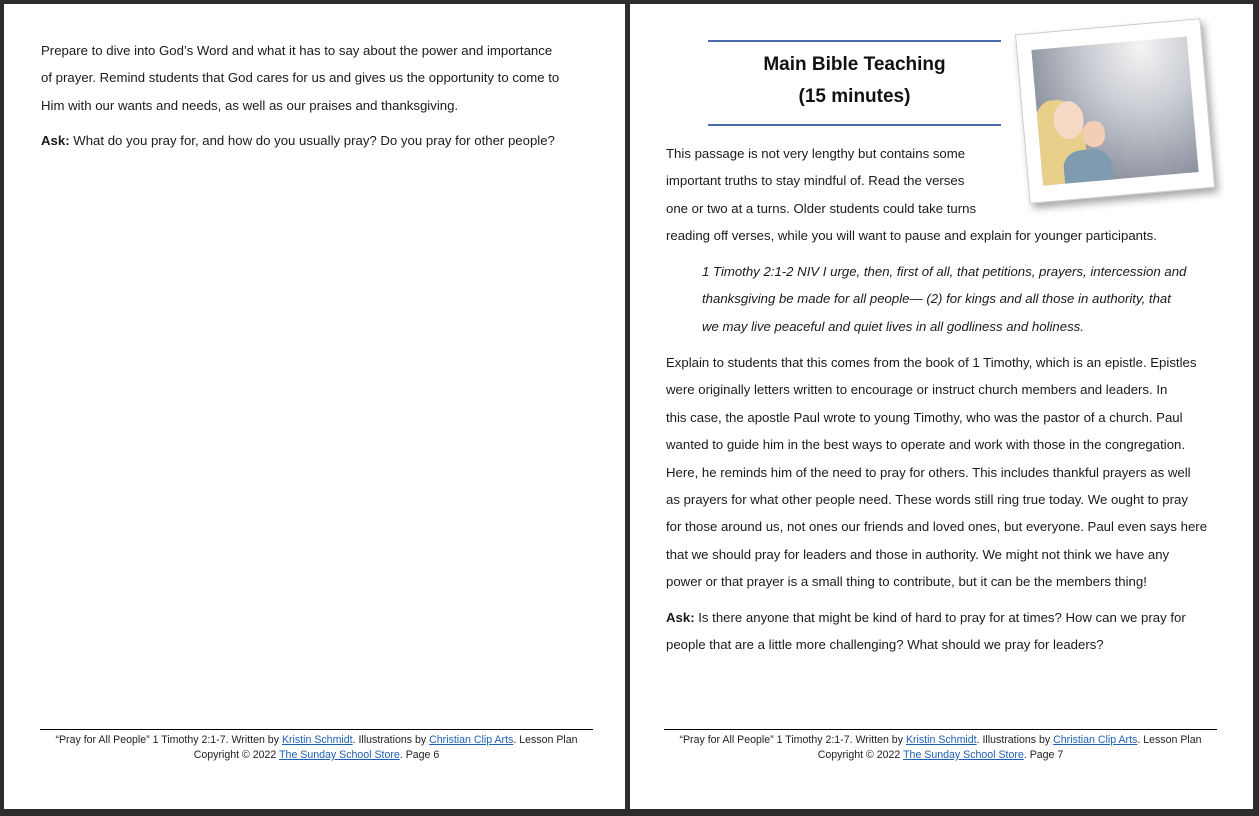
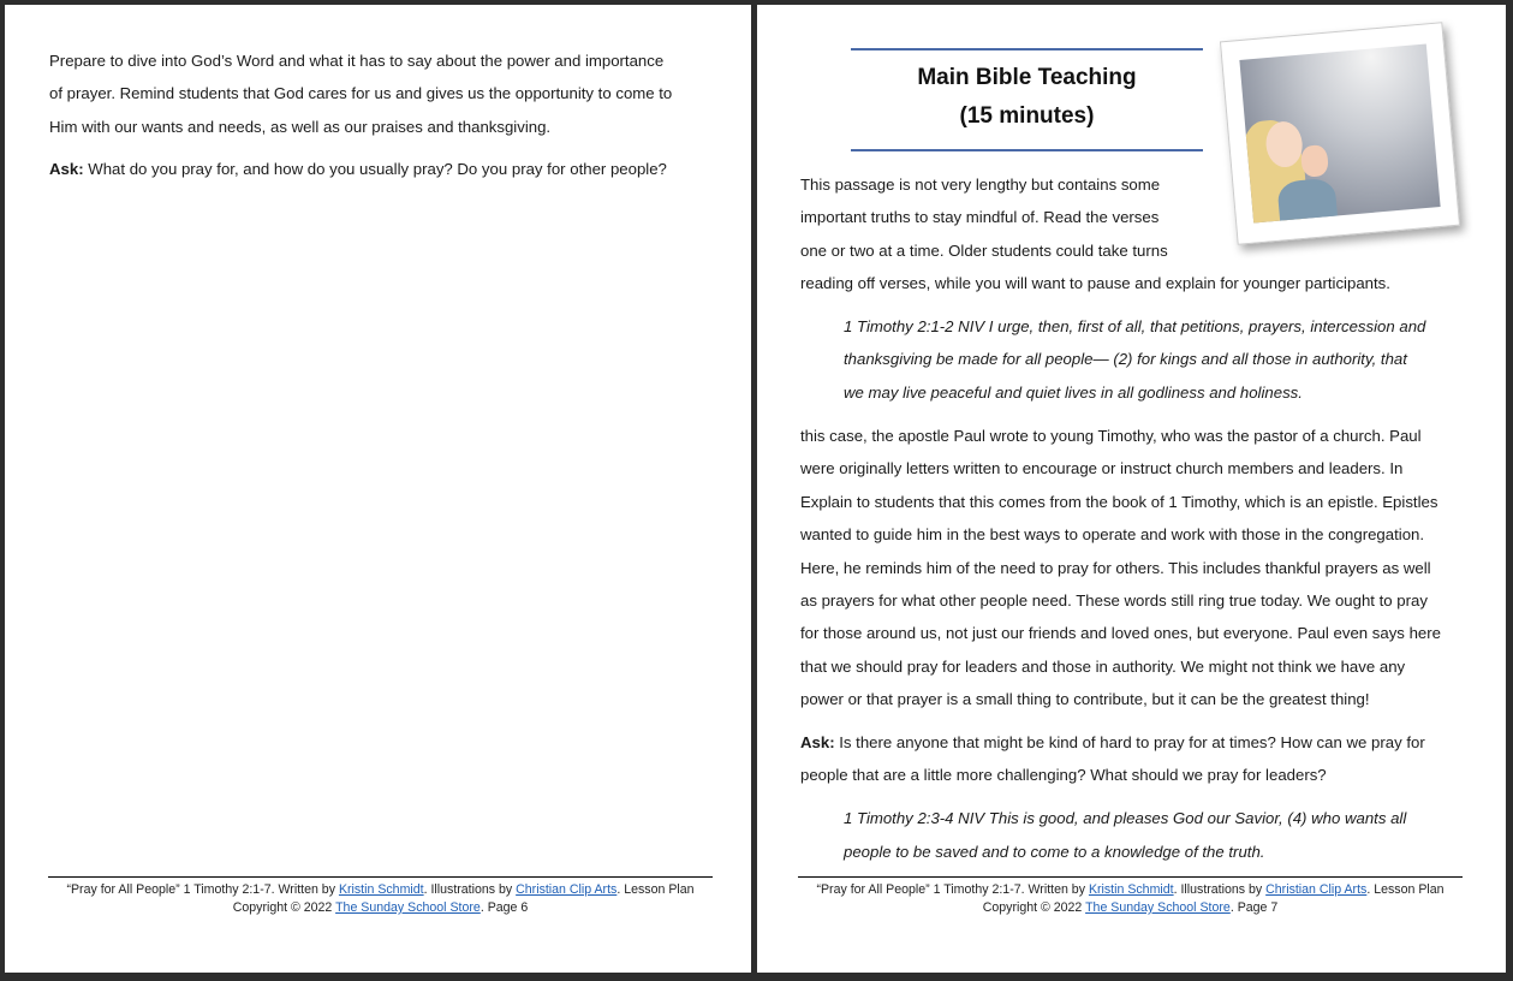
  Prepare to dive into God’s Word and what it has to say about the power and importance
  of prayer. Remind students that God cares for us and gives us the opportunity to come to
  Him with our wants and needs, as well as our praises and thanksgiving.
  Ask: What do you pray for, and how do you usually pray? Do you pray for other people?
  “Pray for All People” 1 Timothy 2:1-7. Written by Kristin Schmidt. Illustrations by Christian Clip Arts. Lesson Plan
  Copyright © 2022 The Sunday School Store. Page 6
  Main Bible Teaching
  (15 minutes)
  This passage is not very lengthy but contains some
  important truths to stay mindful of. Read the verses
- one or two at a turns. Older students could take turns
+ one or two at a time. Older students could take turns
  reading off verses, while you will want to pause and explain for younger participants.
  1 Timothy 2:1-2 NIV I urge, then, first of all, that petitions, prayers, intercession and
  thanksgiving be made for all people— (2) for kings and all those in authority, that
  we may live peaceful and quiet lives in all godliness and holiness.
- Explain to students that this comes from the book of 1 Timothy, which is an epistle. Epistles
+ this case, the apostle Paul wrote to young Timothy, who was the pastor of a church. Paul
  were originally letters written to encourage or instruct church members and leaders. In
- this case, the apostle Paul wrote to young Timothy, who was the pastor of a church. Paul
+ Explain to students that this comes from the book of 1 Timothy, which is an epistle. Epistles
  wanted to guide him in the best ways to operate and work with those in the congregation.
  Here, he reminds him of the need to pray for others. This includes thankful prayers as well
  as prayers for what other people need. These words still ring true today. We ought to pray
- for those around us, not ones our friends and loved ones, but everyone. Paul even says here
+ for those around us, not just our friends and loved ones, but everyone. Paul even says here
  that we should pray for leaders and those in authority. We might not think we have any
- power or that prayer is a small thing to contribute, but it can be the members thing!
+ power or that prayer is a small thing to contribute, but it can be the greatest thing!
  Ask: Is there anyone that might be kind of hard to pray for at times? How can we pray for
  people that are a little more challenging? What should we pray for leaders?
+ 1 Timothy 2:3-4 NIV This is good, and pleases God our Savior, (4) who wants all
+ people to be saved and to come to a knowledge of the truth.
  “Pray for All People” 1 Timothy 2:1-7. Written by Kristin Schmidt. Illustrations by Christian Clip Arts. Lesson Plan
  Copyright © 2022 The Sunday School Store. Page 7
